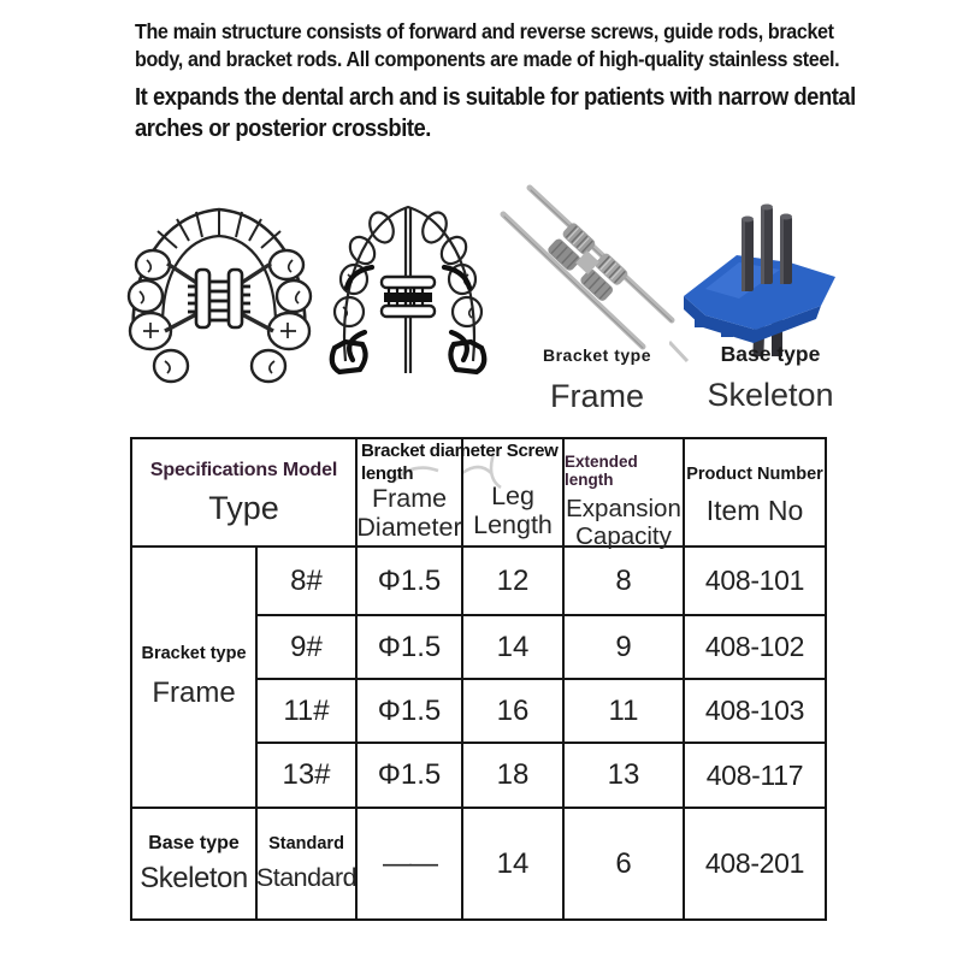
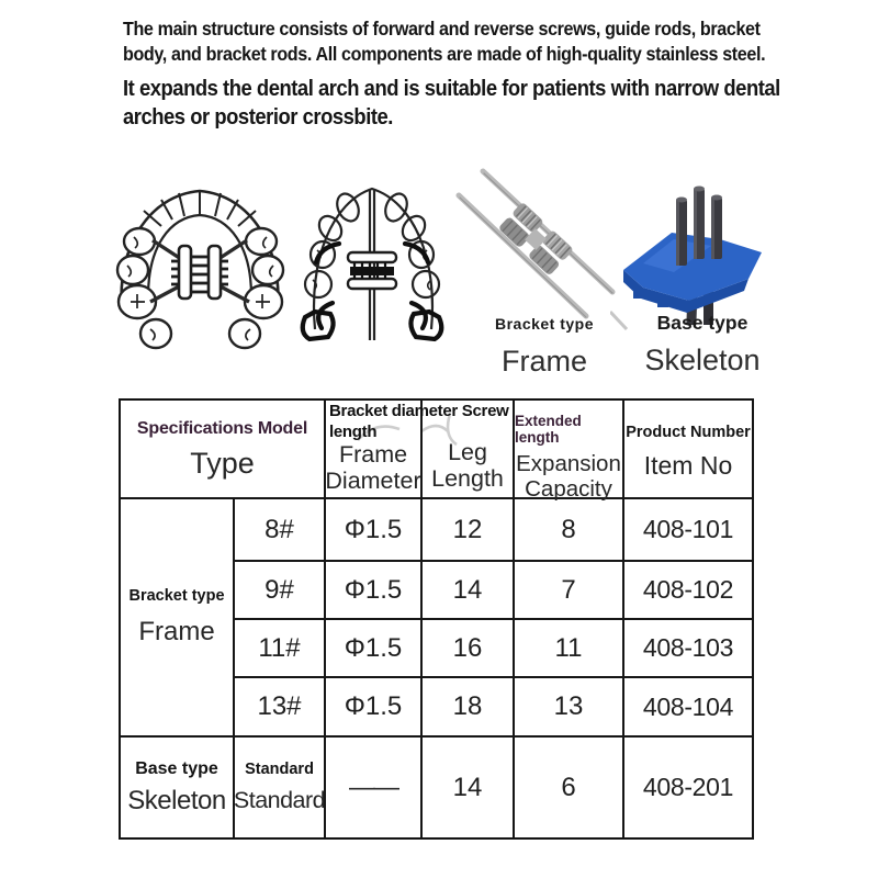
  The main structure consists of forward and reverse screws, guide rods, bracket body, and bracket rods. All components are made of high-quality stainless steel.
  It expands the dental arch and is suitable for patients with narrow dental arches or posterior crossbite.
  Bracket type
  Frame
  Base type
  Skeleton
  Bracket diameter Screw length
  Specifications Model
  Type
  Frame Diameter
  Leg Length
  Extended length
  Expansion Capacity
  Product Number
  Item No
  Bracket type
  Frame
  8#
  Φ1.5
  12
  8
  408-101
  9#
  Φ1.5
  14
- 9
+ 7
  408-102
  11#
  Φ1.5
  16
  11
  408-103
  13#
  Φ1.5
  18
  13
- 408-117
+ 408-104
  Base type
  Skeleton
  Standard
  Standard
  ——
  14
  6
  408-201
